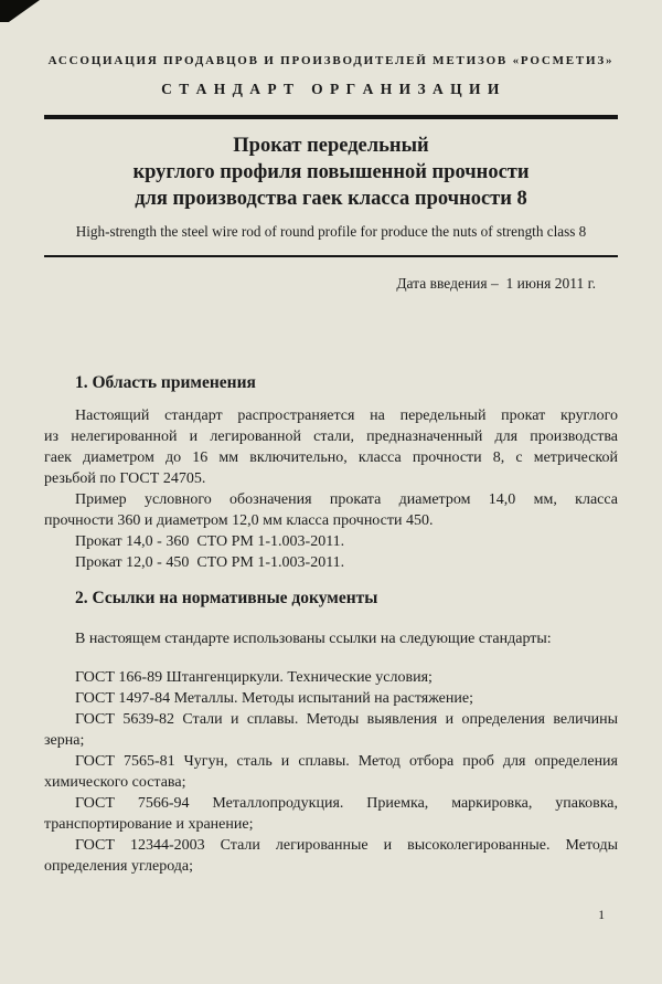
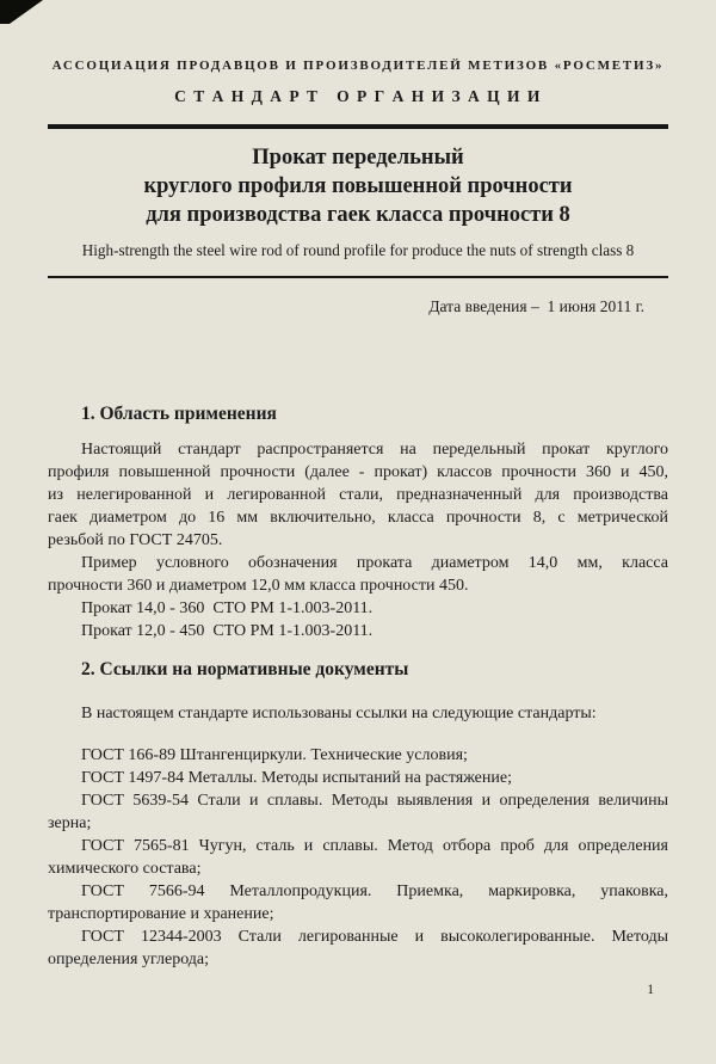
  АССОЦИАЦИЯ ПРОДАВЦОВ И ПРОИЗВОДИТЕЛЕЙ МЕТИЗОВ «РОСМЕТИЗ»
  С Т А Н Д А Р Т О Р Г А Н И З А Ц И И
  Прокат передельный
  круглого профиля повышенной прочности
  для производства гаек класса прочности 8
  High-strength the steel wire rod of round profile for produce the nuts of strength class 8
  Дата введения – 1 июня 2011 г.
  1. Область применения
  Настоящий стандарт распространяется на передельный прокат круглого
+ профиля повышенной прочности (далее - прокат) классов прочности 360 и 450,
  из нелегированной и легированной стали, предназначенный для производства
  гаек диаметром до 16 мм включительно, класса прочности 8, с метрической
  резьбой по ГОСТ 24705.
  Пример условного обозначения проката диаметром 14,0 мм, класса
  прочности 360 и диаметром 12,0 мм класса прочности 450.
  Прокат 14,0 - 360 СТО РМ 1-1.003-2011.
  Прокат 12,0 - 450 СТО РМ 1-1.003-2011.
  2. Ссылки на нормативные документы
  В настоящем стандарте использованы ссылки на следующие стандарты:
  ГОСТ 166-89 Штангенциркули. Технические условия;
  ГОСТ 1497-84 Металлы. Методы испытаний на растяжение;
- ГОСТ 5639-82 Стали и сплавы. Методы выявления и определения величины
+ ГОСТ 5639-54 Стали и сплавы. Методы выявления и определения величины
  зерна;
  ГОСТ 7565-81 Чугун, сталь и сплавы. Метод отбора проб для определения
  химического состава;
  ГОСТ 7566-94 Металлопродукция. Приемка, маркировка, упаковка,
  транспортирование и хранение;
  ГОСТ 12344-2003 Стали легированные и высоколегированные. Методы
  определения углерода;
  1
